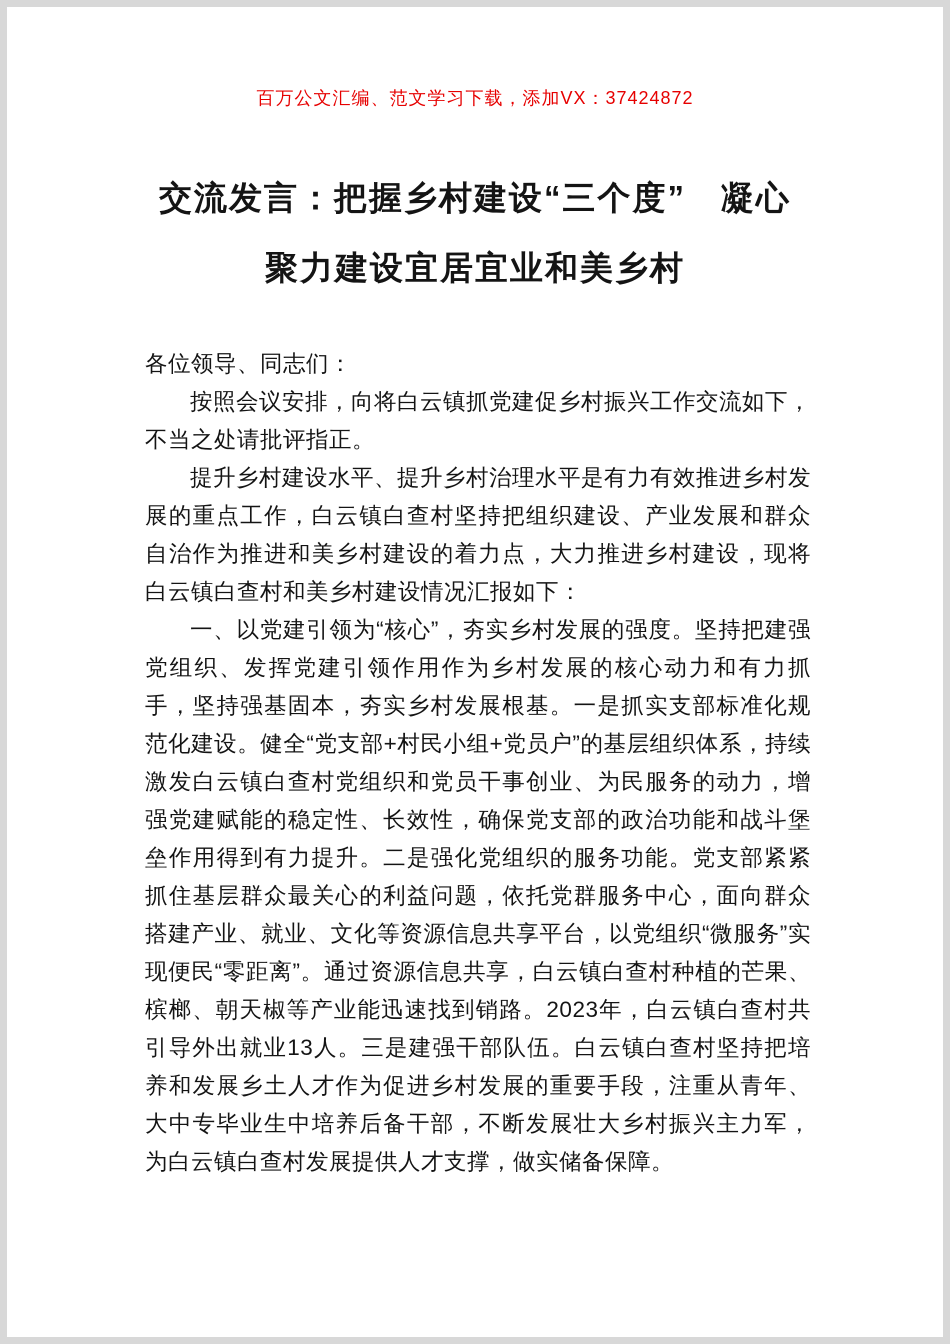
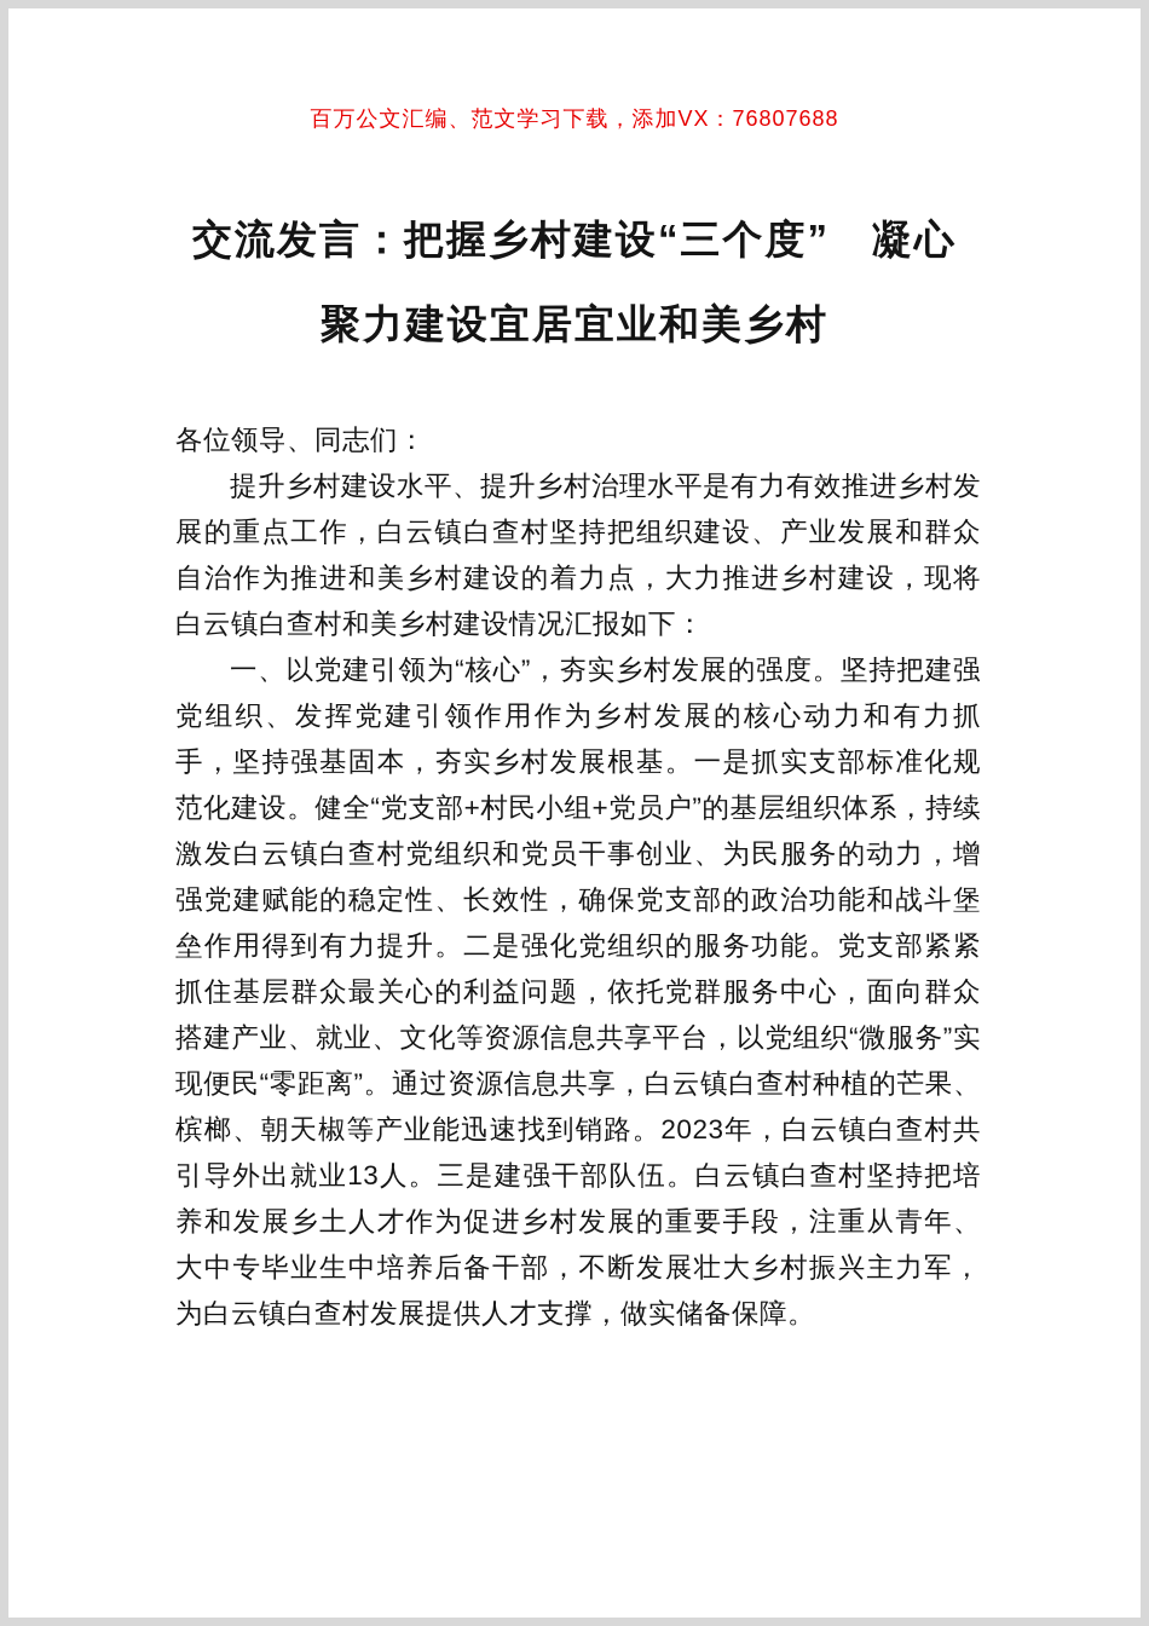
- 百万公文汇编、范文学习下载，添加VX：37424872
+ 百万公文汇编、范文学习下载，添加VX：76807688
  交流发言：把握乡村建设“三个度” 凝心
  聚力建设宜居宜业和美乡村
  各位领导、同志们：
- 按照会议安排，向将白云镇抓党建促乡村振兴工作交流如下，不当之处请批评指正。
  提升乡村建设水平、提升乡村治理水平是有力有效推进乡村发展的重点工作，白云镇白查村坚持把组织建设、产业发展和群众自治作为推进和美乡村建设的着力点，大力推进乡村建设，现将白云镇白查村和美乡村建设情况汇报如下：
  一、以党建引领为“核心”，夯实乡村发展的强度。坚持把建强党组织、发挥党建引领作用作为乡村发展的核心动力和有力抓手，坚持强基固本，夯实乡村发展根基。一是抓实支部标准化规范化建设。健全“党支部+村民小组+党员户”的基层组织体系，持续激发白云镇白查村党组织和党员干事创业、为民服务的动力，增强党建赋能的稳定性、长效性，确保党支部的政治功能和战斗堡垒作用得到有力提升。二是强化党组织的服务功能。党支部紧紧抓住基层群众最关心的利益问题，依托党群服务中心，面向群众搭建产业、就业、文化等资源信息共享平台，以党组织“微服务”实现便民“零距离”。通过资源信息共享，白云镇白查村种植的芒果、槟榔、朝天椒等产业能迅速找到销路。2023年，白云镇白查村共引导外出就业13人。三是建强干部队伍。白云镇白查村坚持把培养和发展乡土人才作为促进乡村发展的重要手段，注重从青年、大中专毕业生中培养后备干部，不断发展壮大乡村振兴主力军，为白云镇白查村发展提供人才支撑，做实储备保障。
